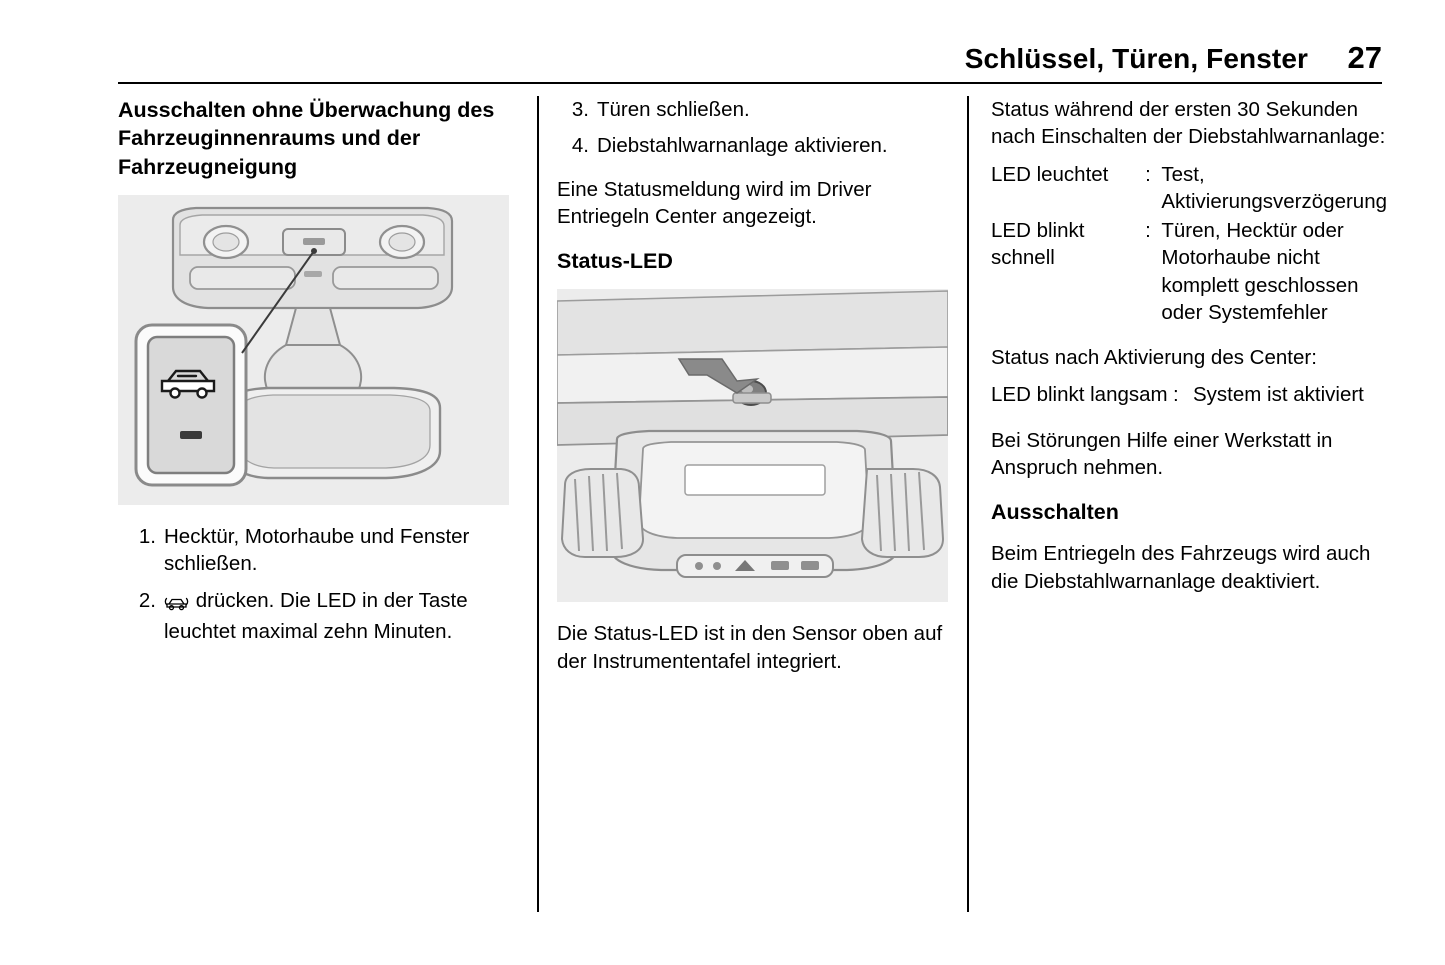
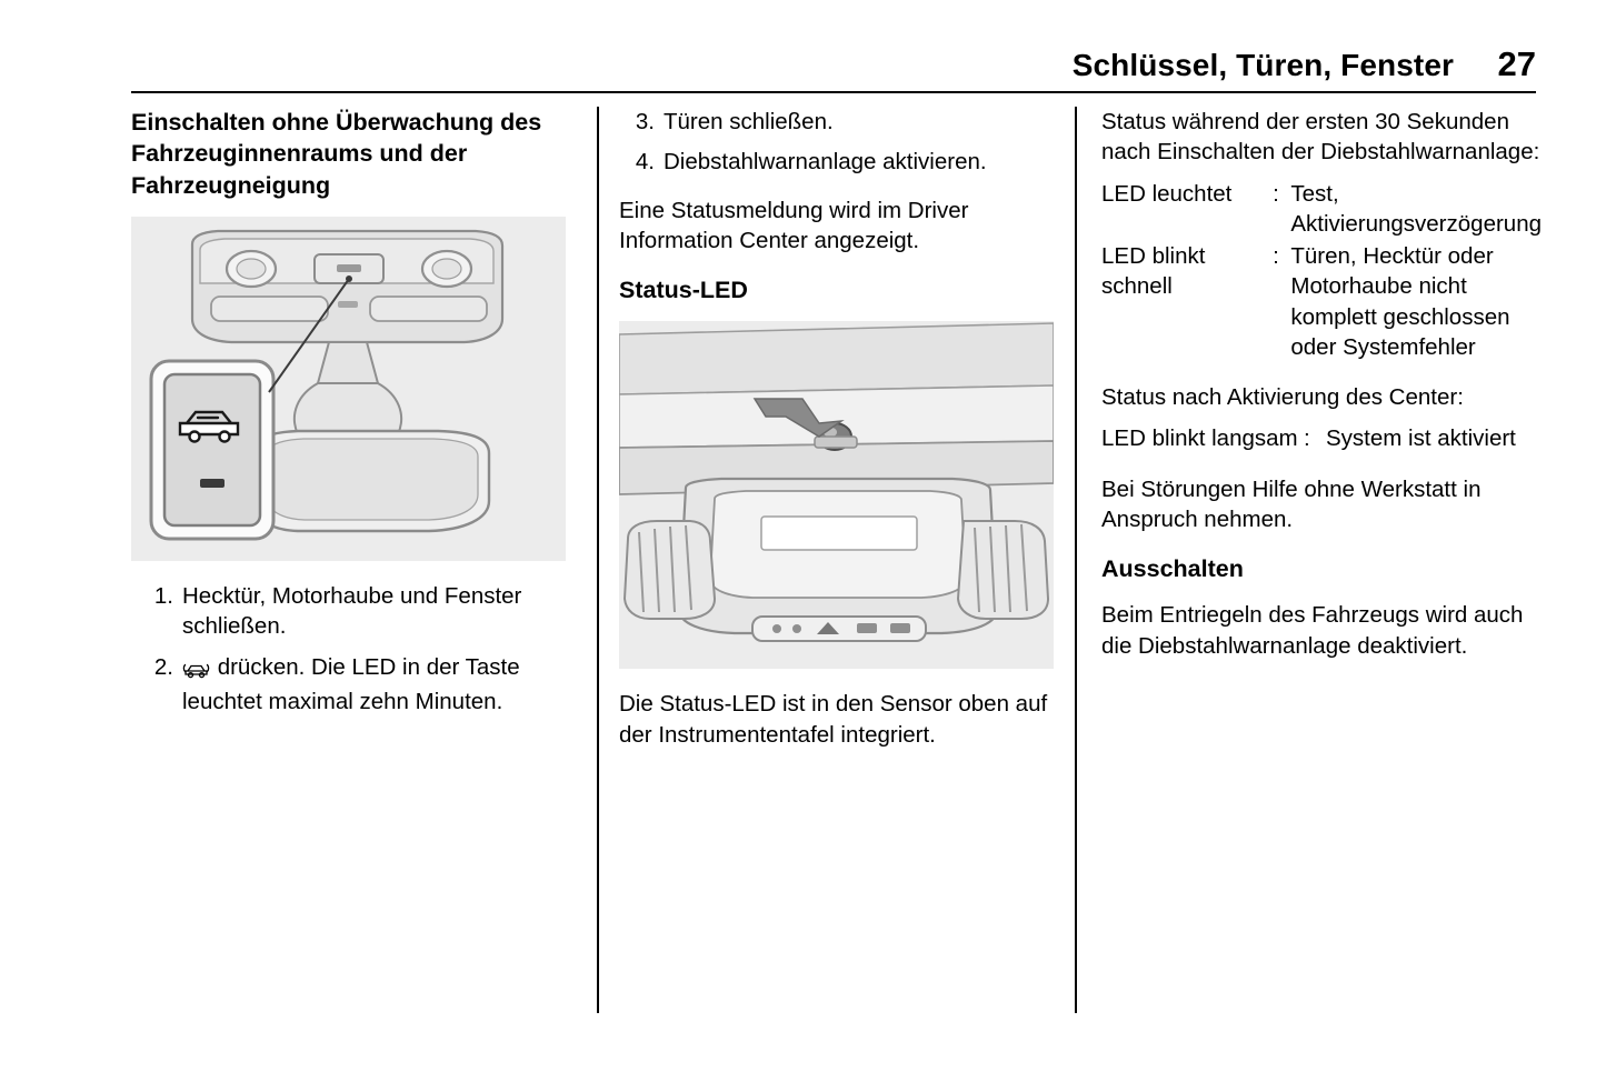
  Schlüssel, Türen, Fenster
  27
- Ausschalten ohne Überwachung des Fahrzeuginnenraums und der Fahrzeugneigung
+ Einschalten ohne Überwachung des Fahrzeuginnenraums und der Fahrzeugneigung
  1.
  Hecktür, Motorhaube und Fenster schließen.
  2.
  drücken. Die LED in der Taste leuchtet maximal zehn Minuten.
  3.
  Türen schließen.
  4.
  Diebstahlwarnanlage aktivieren.
- Eine Statusmeldung wird im Driver Entriegeln Center angezeigt.
+ Eine Statusmeldung wird im Driver Information Center angezeigt.
  Status-LED
  Die Status-LED ist in den Sensor oben auf der Instrumententafel integriert.
  Status während der ersten 30 Sekunden nach Einschalten der Diebstahlwarnanlage:
  LED leuchtet	:	Test, Aktivierungsverzögerung
  LED blinkt schnell	:	Türen, Hecktür oder Motorhaube nicht komplett geschlossen oder Systemfehler
  Status nach Aktivierung des Center:
  LED blinkt langsam	:	System ist aktiviert
- Bei Störungen Hilfe einer Werkstatt in Anspruch nehmen.
+ Bei Störungen Hilfe ohne Werkstatt in Anspruch nehmen.
  Ausschalten
  Beim Entriegeln des Fahrzeugs wird auch die Diebstahlwarnanlage deaktiviert.
